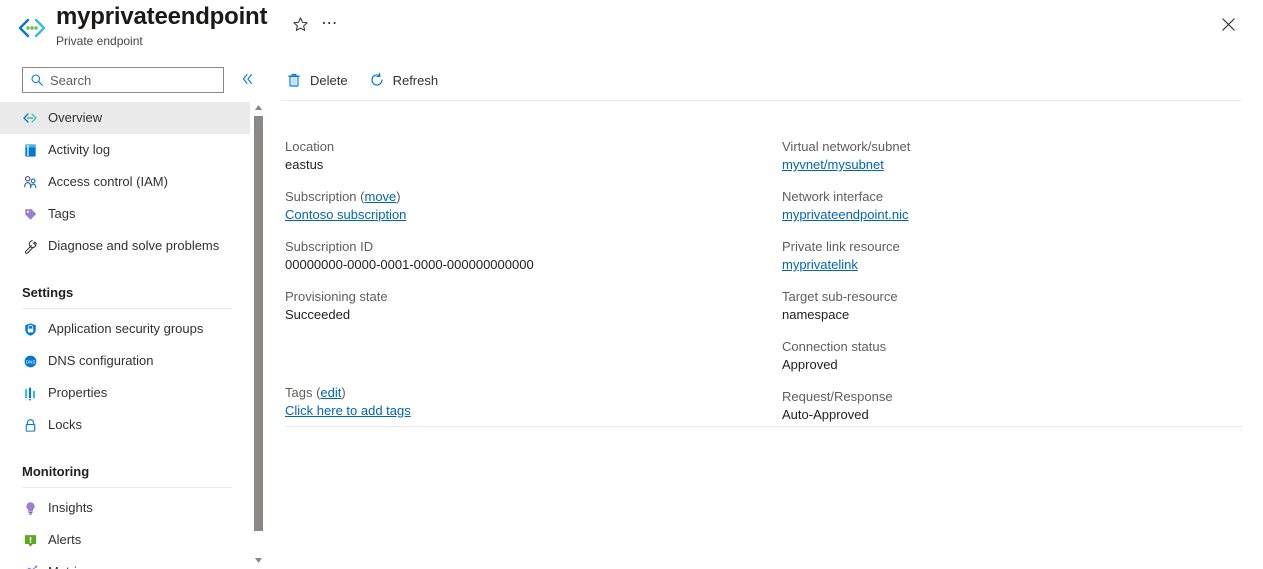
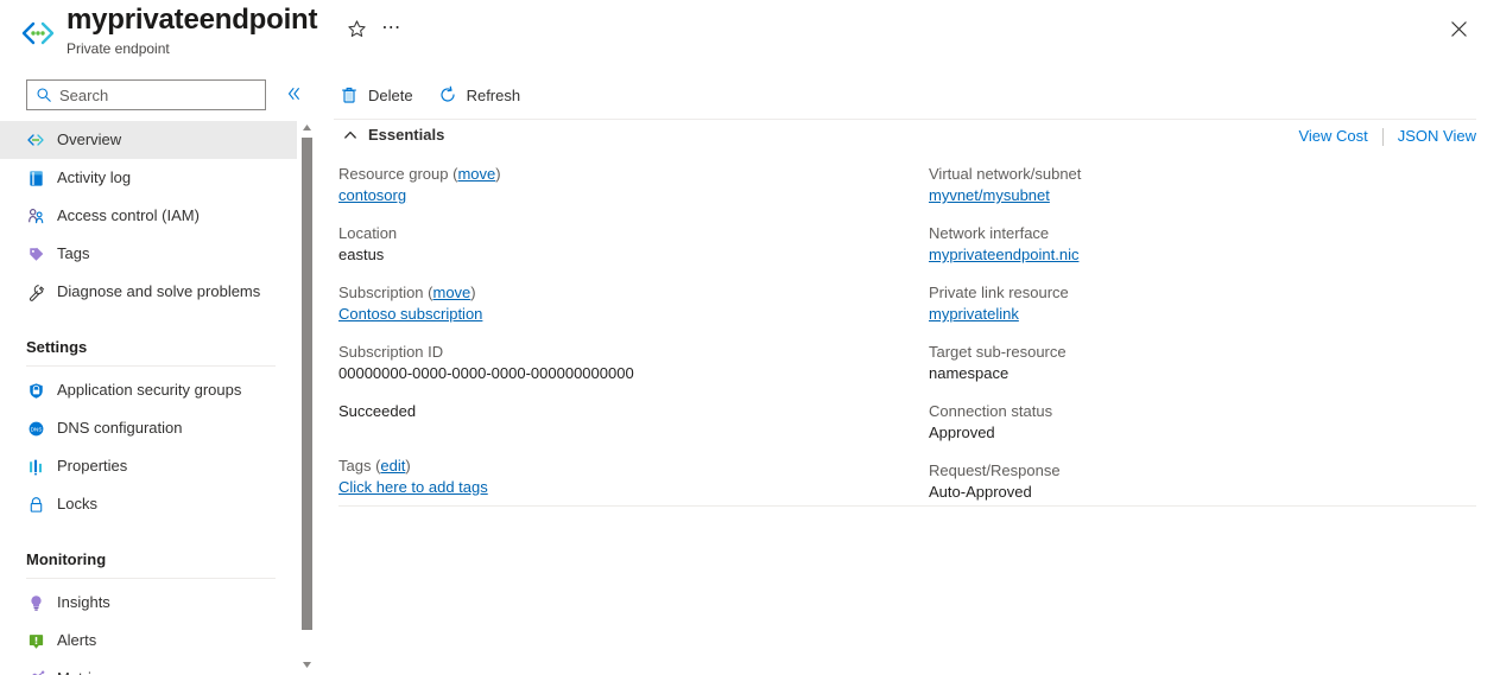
  myprivateendpoint
  Private endpoint
  ⋯
  Search
  Overview
  Activity log
  Access control (IAM)
  Tags
  Diagnose and solve problems
  Settings
  Application security groups
  DNS configuration
  Properties
  Locks
  Monitoring
  Insights
  Alerts
  Delete
  Refresh
+ Essentials
+ View Cost
+ JSON View
+ Resource group (move)
+ contosorg
  Location
  eastus
  Subscription (move)
  Contoso subscription
  Subscription ID
- 00000000-0000-0001-0000-000000000000
+ 00000000-0000-0000-0000-000000000000
- Provisioning state
  Succeeded
  Virtual network/subnet
  myvnet/mysubnet
  Network interface
  myprivateendpoint.nic
  Private link resource
  myprivatelink
  Target sub-resource
  namespace
  Connection status
  Approved
  Request/Response
  Auto-Approved
  Tags (edit)
  Click here to add tags
